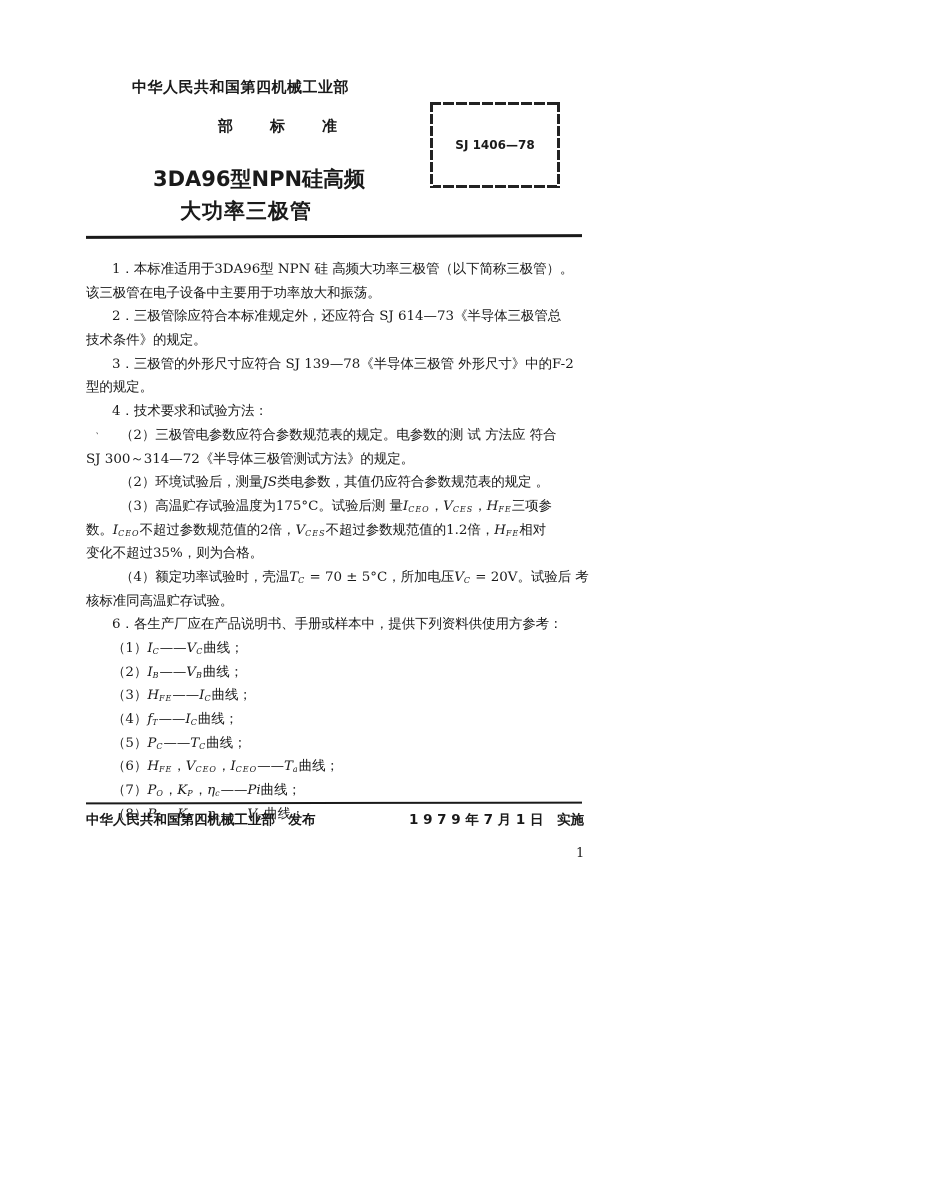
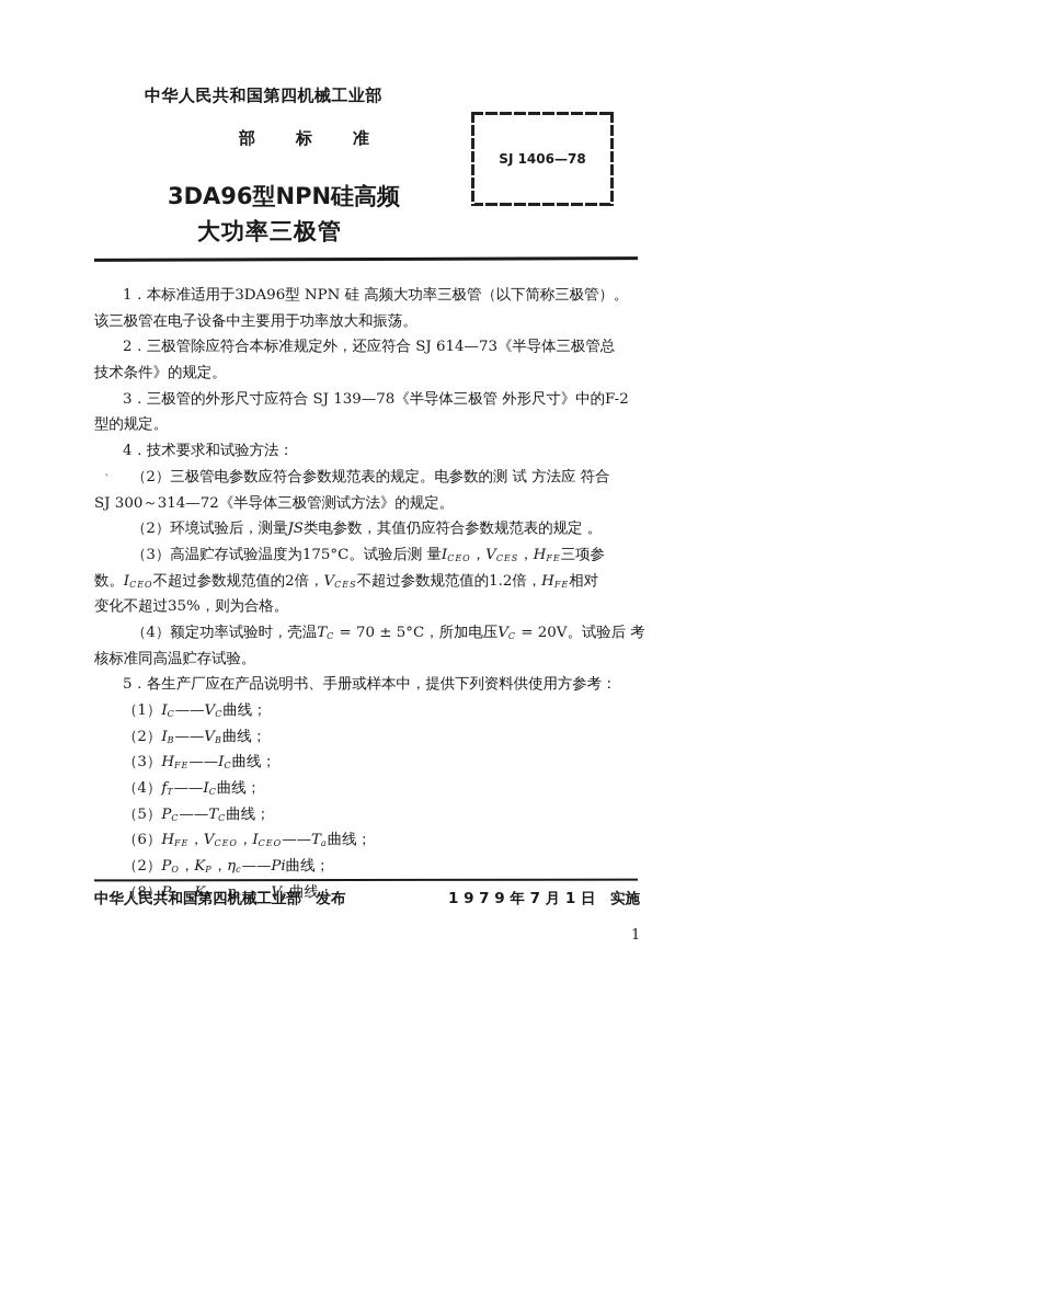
  中华人民共和国第四机械工业部
  部 标 准
  3DA96型NPN硅高频
  大功率三极管
  SJ 1406—78
  1．本标准适用于3DA96型 NPN 硅 高频大功率三极管（以下简称三极管）。
  该三极管在电子设备中主要用于功率放大和振荡。
  2．三极管除应符合本标准规定外，还应符合 SJ 614—73《半导体三极管总
  技术条件》的规定。
  3．三极管的外形尺寸应符合 SJ 139—78《半导体三极管 外形尺寸》中的F-2
  型的规定。
  4．技术要求和试验方法：
  ‵
  （2）三极管电参数应符合参数规范表的规定。电参数的测 试 方法应 符合
  SJ 300～314—72《半导体三极管测试方法》的规定。
  （2）环境试验后，测量JS类电参数，其值仍应符合参数规范表的规定 。
  （3）高温贮存试验温度为175°C。试验后测 量ICEO，VCES，HFE三项参
  数。ICEO不超过参数规范值的2倍，VCES不超过参数规范值的1.2倍，HFE相对
  变化不超过35%，则为合格。
  （4）额定功率试验时，壳温TC = 70 ± 5°C，所加电压VC = 20V。试验后 考
  核标准同高温贮存试验。
- 6．各生产厂应在产品说明书、手册或样本中，提供下列资料供使用方参考：
+ 5．各生产厂应在产品说明书、手册或样本中，提供下列资料供使用方参考：
  （1）IC——VC曲线；
  （2）IB——VB曲线；
  （3）HFE——IC曲线；
  （4）fT——IC曲线；
  （5）PC——TC曲线；
  （6）HFE，VCEO，ICEO——Ta曲线；
- （7）PO，KP，ηc——Pi曲线；
+ （2）PO，KP，ηc——Pi曲线；
  （8）PO，KP，ηc——VC曲线；
  中华人民共和国第四机械工业部 发布
  1 9 7 9 年 7 月 1 日 实施
  1
